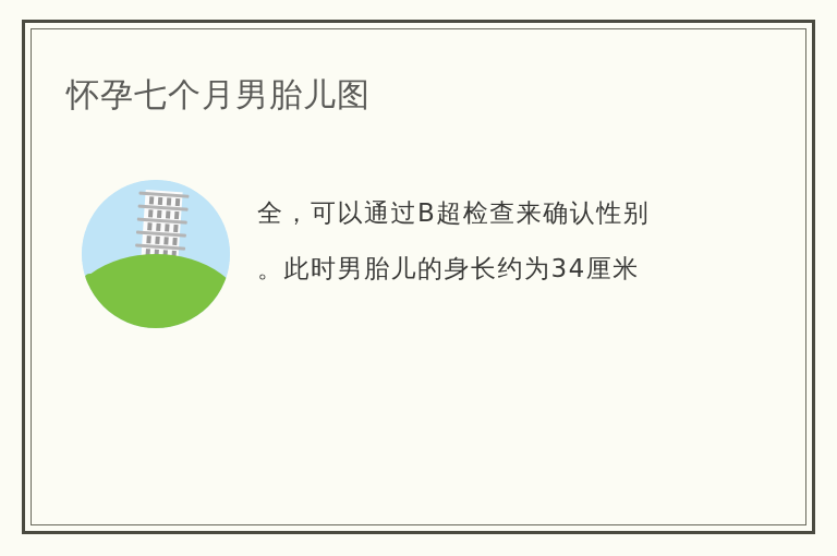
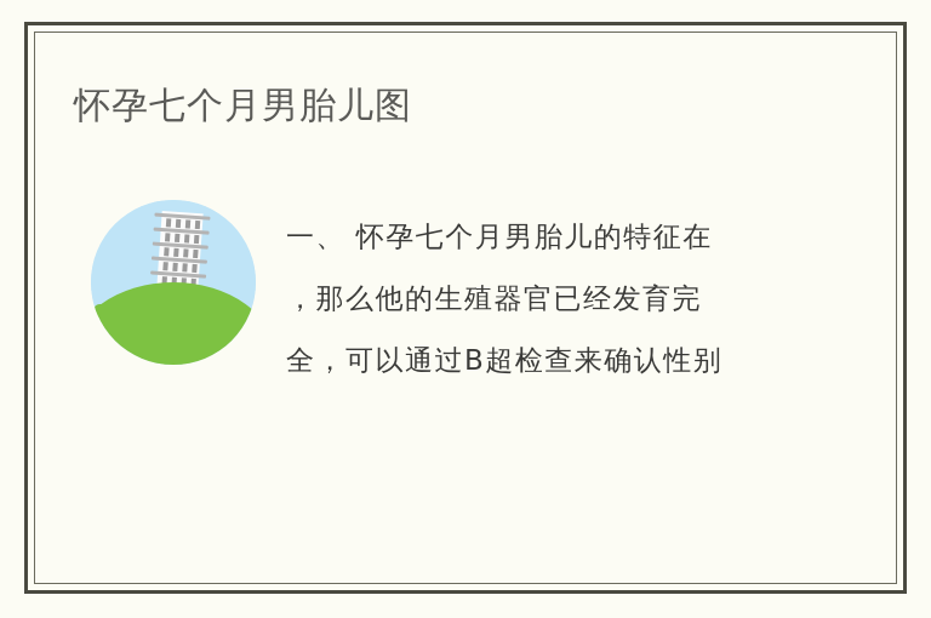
  怀孕七个月男胎儿图
+ 一、 怀孕七个月男胎儿的特征在
+ ，那么他的生殖器官已经发育完
  全，可以通过B超检查来确认性别
- 。此时男胎儿的身长约为34厘米
